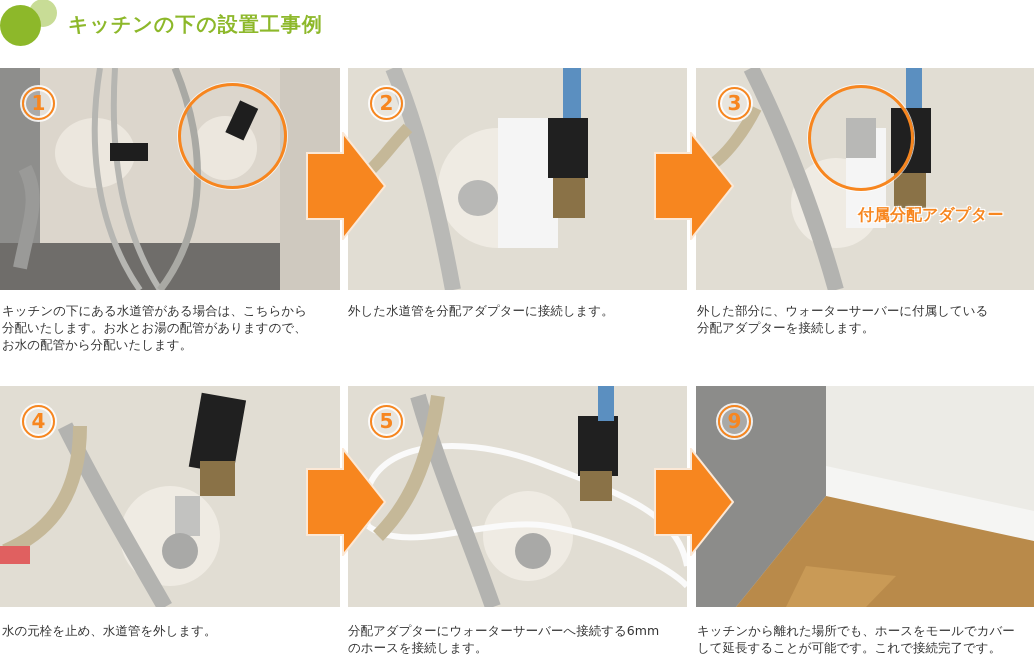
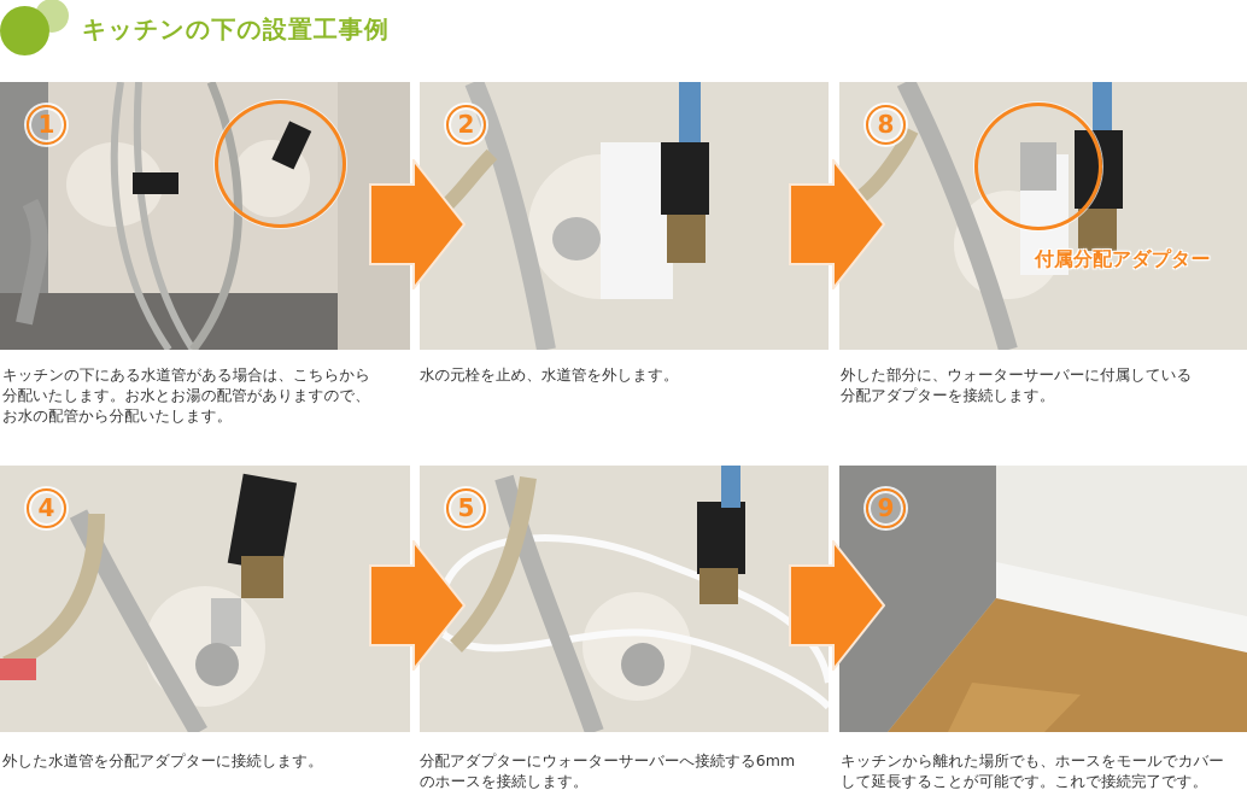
  キッチンの下の設置工事例
  1
  2
- 3
+ 8
  付属分配アダプター
  キッチンの下にある水道管がある場合は、こちらから
  分配いたします。お水とお湯の配管がありますので、
  お水の配管から分配いたします。
- 外した水道管を分配アダプターに接続します。
+ 水の元栓を止め、水道管を外します。
  外した部分に、ウォーターサーバーに付属している
  分配アダプターを接続します。
  4
  5
  9
- 水の元栓を止め、水道管を外します。
+ 外した水道管を分配アダプターに接続します。
  分配アダプターにウォーターサーバーへ接続する6mm
  のホースを接続します。
  キッチンから離れた場所でも、ホースをモールでカバー
  して延長することが可能です。これで接続完了です。
